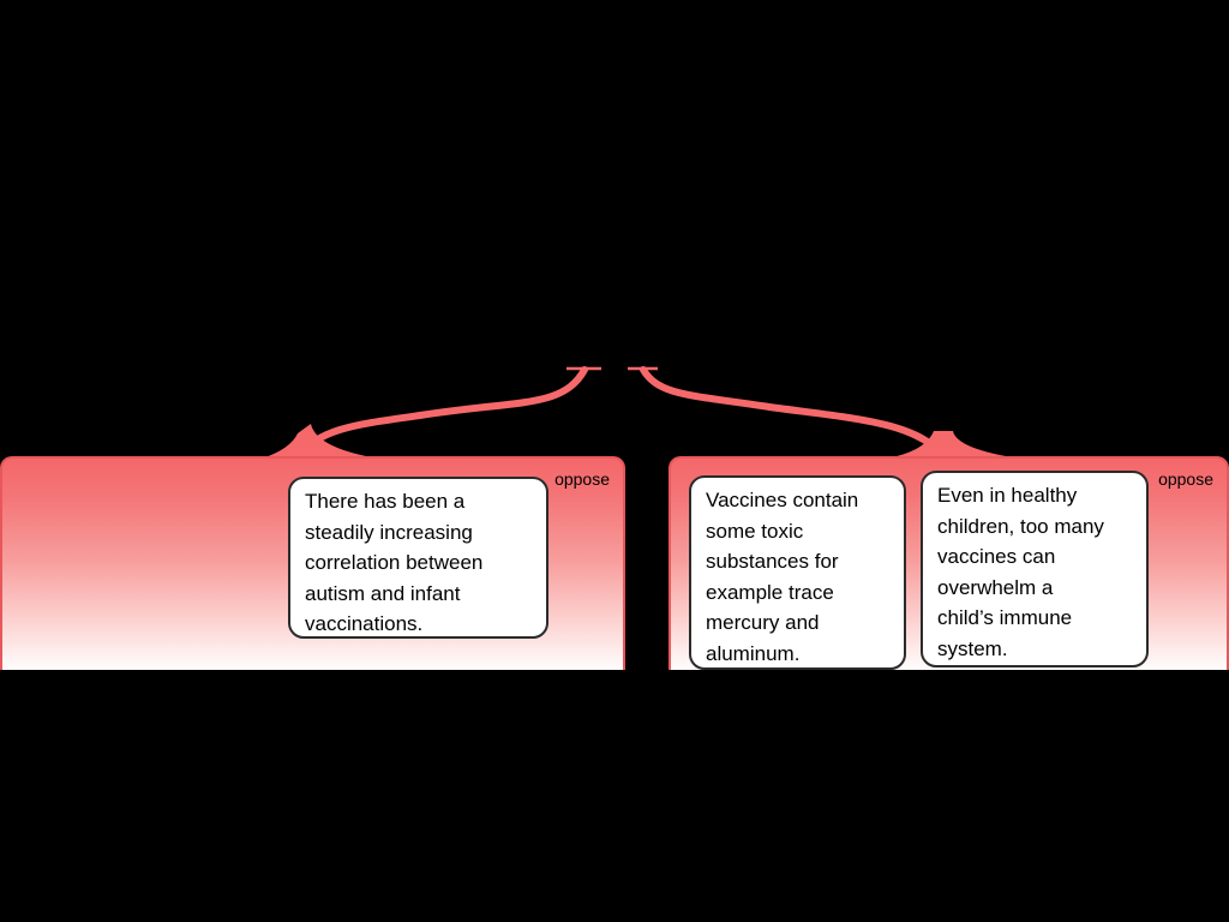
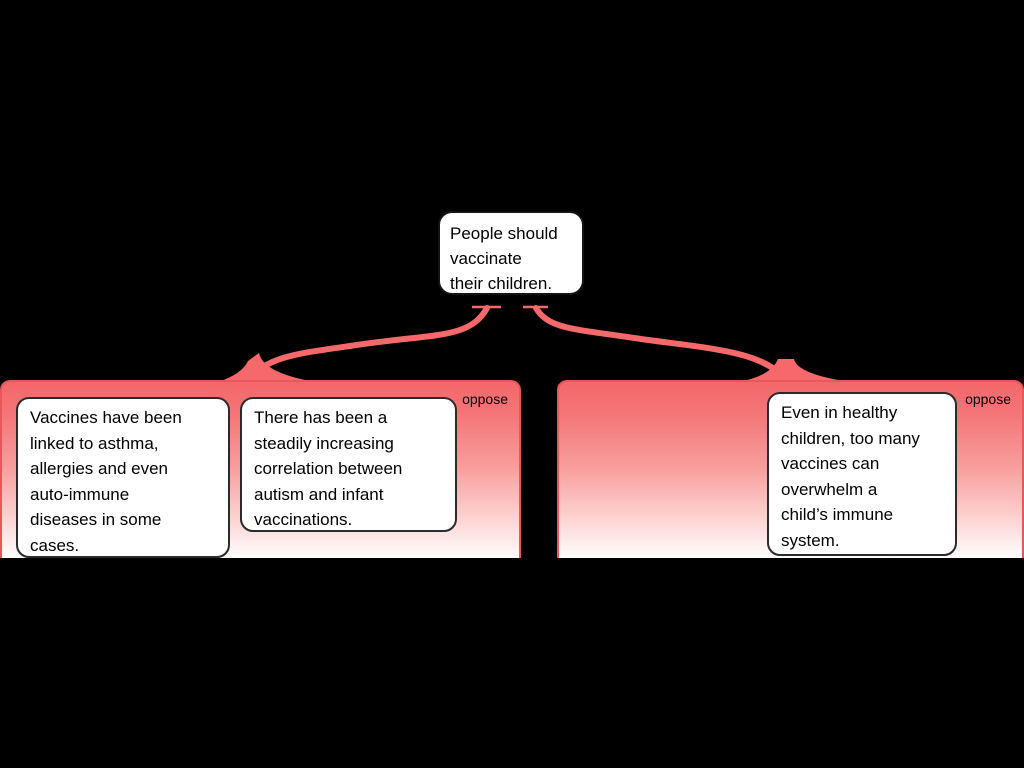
+ People should
+ vaccinate
+ their children.
  oppose
+ Vaccines have been
+ linked to asthma,
+ allergies and even
+ auto-immune
+ diseases in some
+ cases.
  There has been a
  steadily increasing
  correlation between
  autism and infant
  vaccinations.
  oppose
- Vaccines contain
- some toxic
- substances for
- example trace
- mercury and
- aluminum.
  Even in healthy
  children, too many
  vaccines can
  overwhelm a
  child’s immune
  system.
